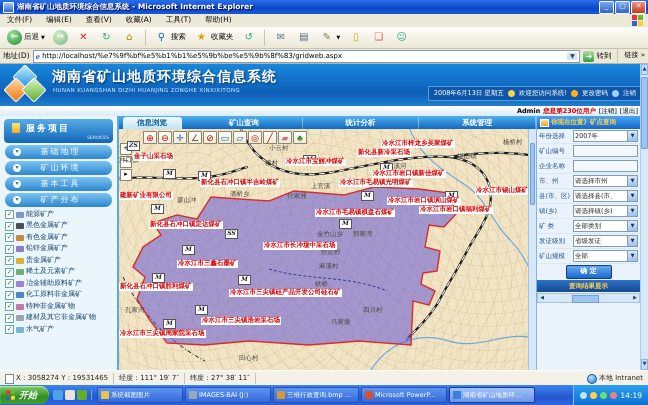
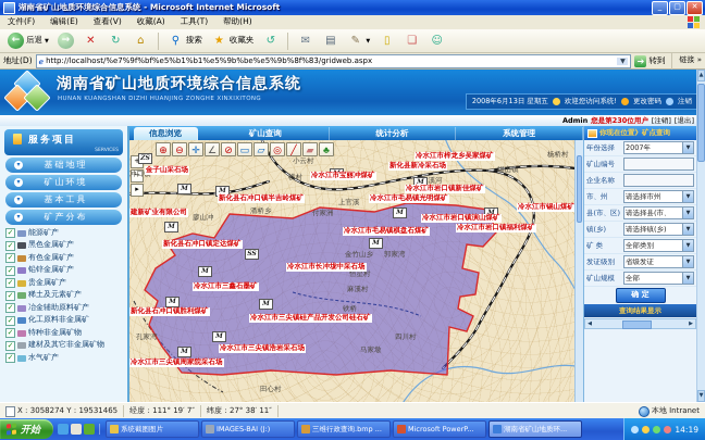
- 湖南省矿山地质环境综合信息系统 - Microsoft Internet Explorer
+ 湖南省矿山地质环境综合信息系统 - Microsoft Internet Microsoft
  _
  ▢
  ✕
  文件(F)
  编辑(E)
  查看(V)
  收藏(A)
  工具(T)
  帮助(H)
  ←
  后退
  →
  ✕
  ↻
  ⌂
  ⚲
  搜索
  ★
  收藏夹
  ↺
  ✉
  ▤
  ✎
  ▯
  ❏
  ☺
  地址(D)
  e
  http://localhost/%e7%9f%bf%e5%b1%b1%e5%9b%be%e5%9b%8f%83/gridweb.aspx
  ➔
  转到
  链接 »
  湖南省矿山地质环境综合信息系统
  2008年6月13日 星期五
  欢迎您访问系统!
  更改密码
  注销
  Admin
  您是第230位用户
  [注销]
  [退出]
  服务项目
  基础地理
  矿山环境
  基本工具
  矿产分布
  ✓
  能源矿产
  ✓
  黑色金属矿产
  ✓
  有色金属矿产
  ✓
  铅锌金属矿产
  ✓
  贵金属矿产
  ✓
  稀土及元素矿产
  ✓
  冶金辅助原料矿产
  ✓
  化工原料非金属矿
  ✓
  特种非金属矿物
  ✓
  建材及其它非金属矿物
  ✓
  水气矿产
  信息浏览
  矿山查询
  统计分析
  系统管理
  ⊕
  ⊖
  ✛
  ∠
  ⊘
  ▭
  ▱
  ◎
  ╱
  ▰
  ♣
  +
  −
  ▸
  小云村
  横村
  上官溪
  杨桥村
  锡山镇
  廖山冲
  潘桥乡
  付家洲
  金竹山乡
  恒星村
  麻溪村
  铁桥
  四川村
  马家墩
  郭家湾
  孔家湾
  田心村
  金子山采石场
  新化县新冷采石场
  冷水江市梓龙乡吴家煤矿
  冷水江市宝丽冲煤矿
  冷水江市岩口镇新佳煤矿
  冷水江市毛易镇光明煤矿
  冷水江市锡山煤矿
  新化县石冲口镇半吉岭煤矿
  建新矿业有限公司
  冷水江市岩口镇演山煤矿
  冷水江市岩口镇福利煤矿
  冷水江市毛易镇棋盘石煤矿
  新化县石冲口镇定达煤矿
  冷水江市长冲垅中采石场
  冷水江市三鑫石墨矿
  新化县石冲口镇胜利煤矿
  冷水江市三尖镇硅产品开发公司硅石矿
  冷水江市三尖镇浩岩采石场
  冷水江市三尖镇周家院采石场
  你现在位置》矿点查询
  年份选择
  2007年
  矿山编号
  企业名称
  市、州
  请选择市州
  县(市、区)
  请选择县(市、
  镇(乡)
  请选择镇(乡)
  矿 类
  全部类别
  发证级别
  省级发证
  矿山规模
  全部
  确 定
  查询结果显示
  X：3058274 Y：19531465
  经度：111° 19′ 7″
  纬度：27° 38′ 11″
  本地 Intranet
  开始
  系统截图图片
  IMAGES-BAI (J:)
  三维行政查询.bmp ...
  Microsoft PowerP...
  湖南省矿山地质环...
  14:19
